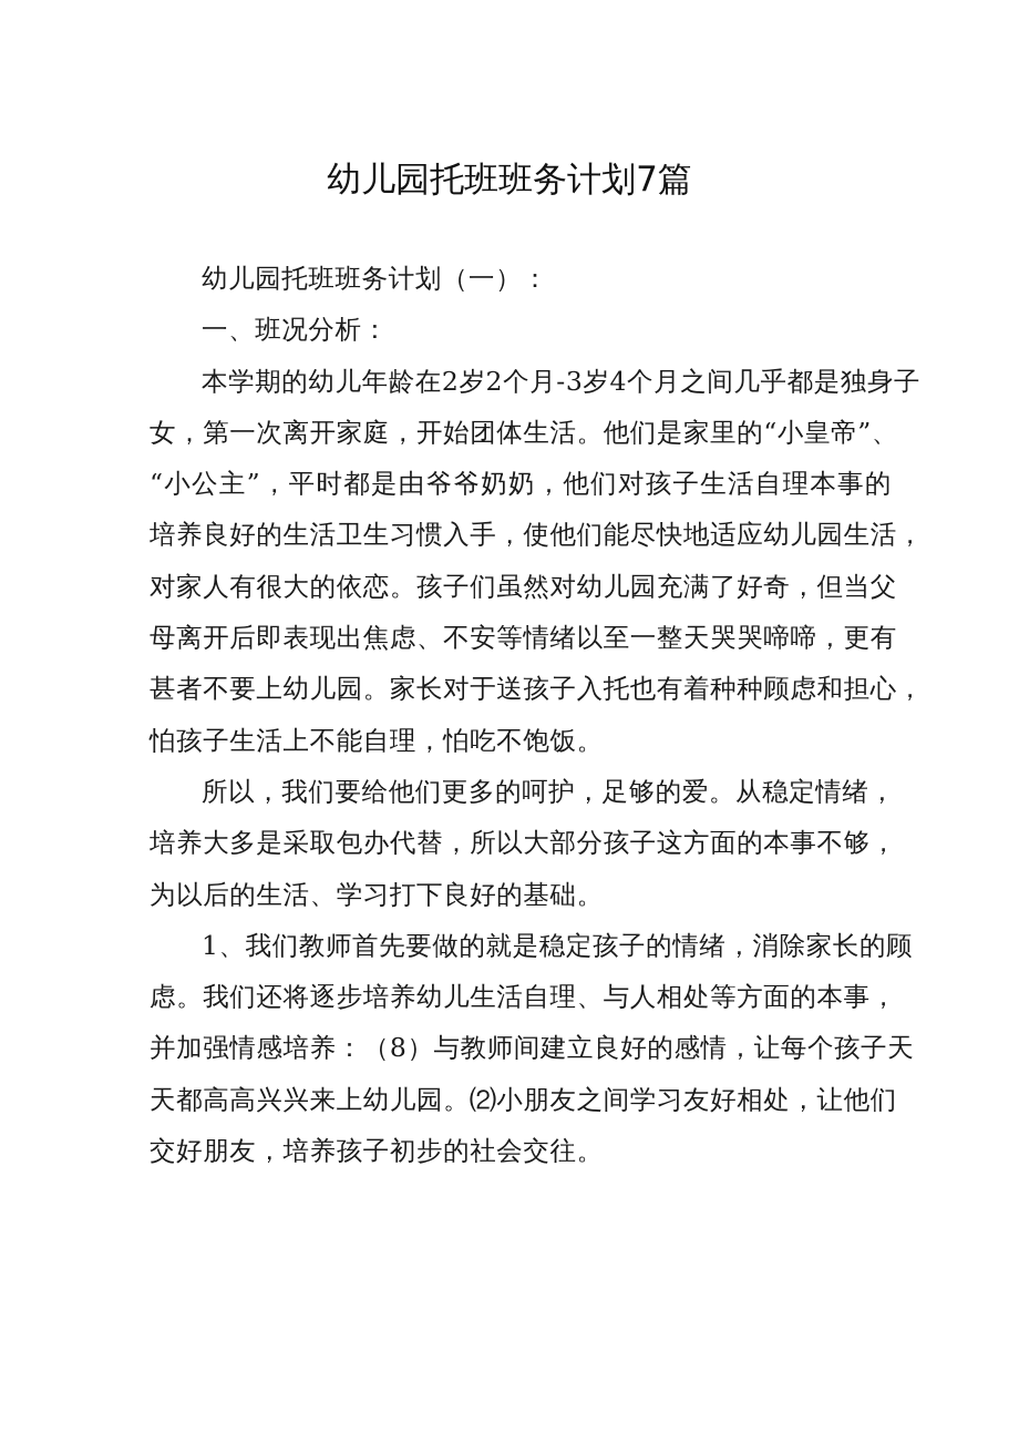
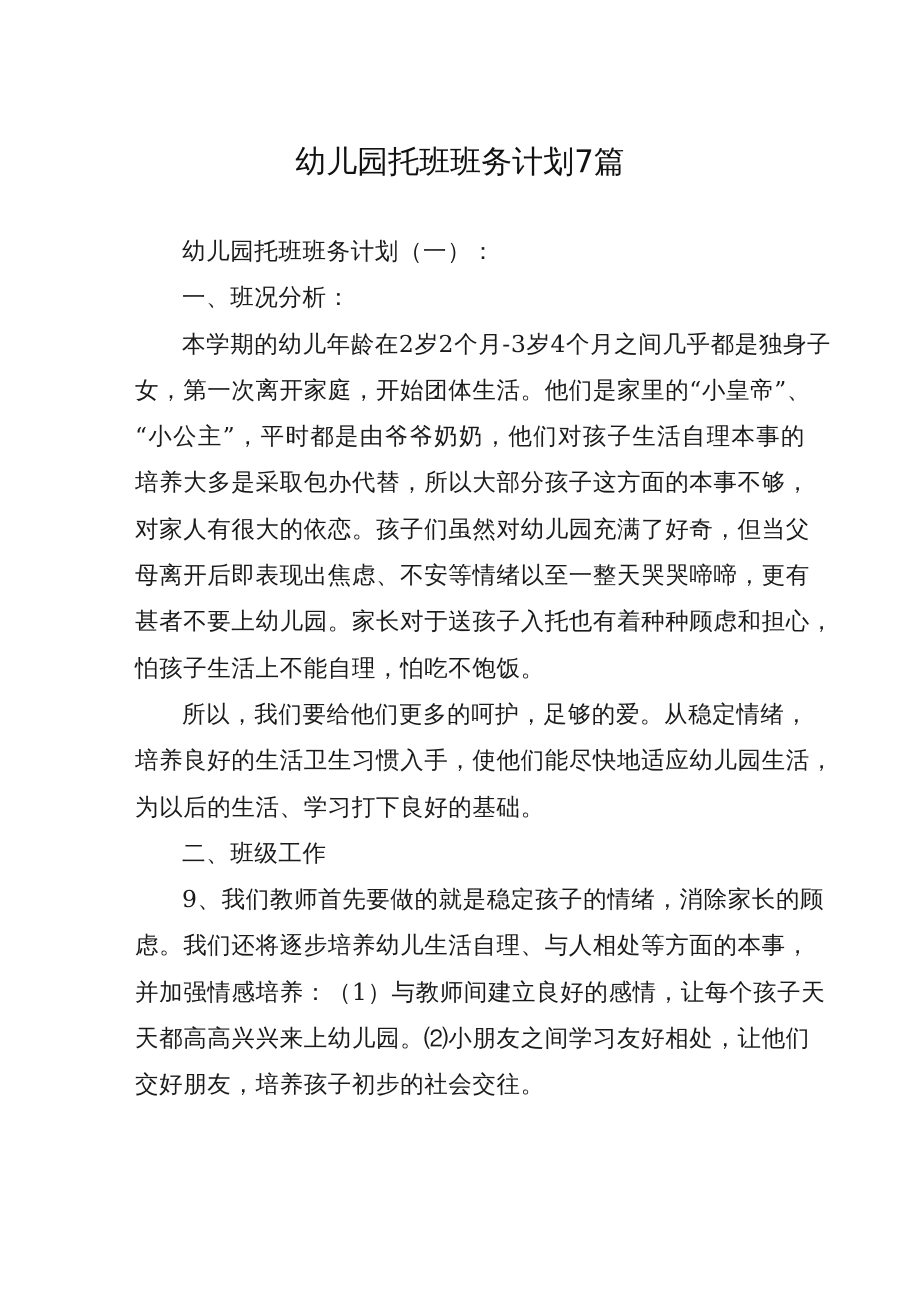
  幼儿园托班班务计划7篇
  幼儿园托班班务计划（一）：
  一、班况分析：
  本学期的幼儿年龄在2岁2个月-3岁4个月之间几乎都是独身子
  女，第一次离开家庭，开始团体生活。他们是家里的“小皇帝”、
  “小公主”，平时都是由爷爷奶奶，他们对孩子生活自理本事的
- 培养良好的生活卫生习惯入手，使他们能尽快地适应幼儿园生活，
+ 培养大多是采取包办代替，所以大部分孩子这方面的本事不够，
  对家人有很大的依恋。孩子们虽然对幼儿园充满了好奇，但当父
  母离开后即表现出焦虑、不安等情绪以至一整天哭哭啼啼，更有
  甚者不要上幼儿园。家长对于送孩子入托也有着种种顾虑和担心，
  怕孩子生活上不能自理，怕吃不饱饭。
  所以，我们要给他们更多的呵护，足够的爱。从稳定情绪，
- 培养大多是采取包办代替，所以大部分孩子这方面的本事不够，
+ 培养良好的生活卫生习惯入手，使他们能尽快地适应幼儿园生活，
  为以后的生活、学习打下良好的基础。
+ 二、班级工作
- 1、我们教师首先要做的就是稳定孩子的情绪，消除家长的顾
+ 9、我们教师首先要做的就是稳定孩子的情绪，消除家长的顾
  虑。我们还将逐步培养幼儿生活自理、与人相处等方面的本事，
- 并加强情感培养：（8）与教师间建立良好的感情，让每个孩子天
+ 并加强情感培养：（1）与教师间建立良好的感情，让每个孩子天
  天都高高兴兴来上幼儿园。⑵小朋友之间学习友好相处，让他们
  交好朋友，培养孩子初步的社会交往。
